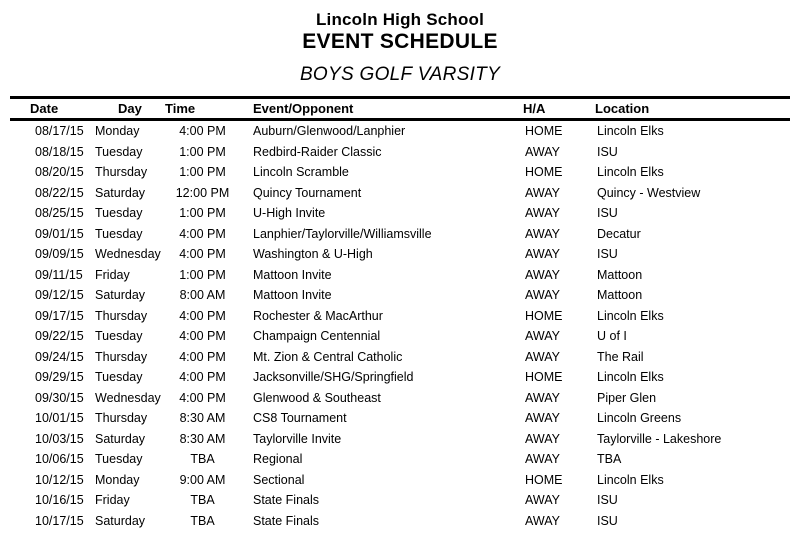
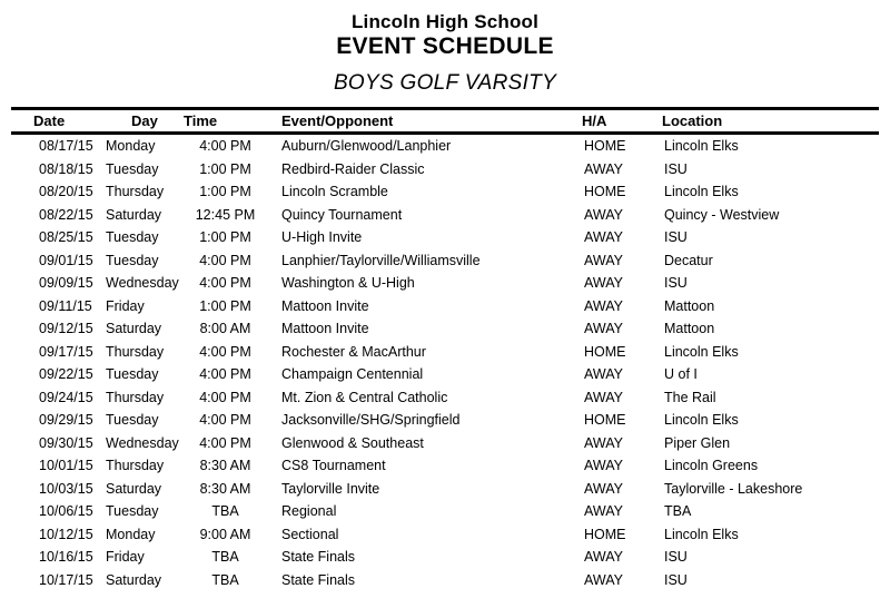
  Lincoln High School
  EVENT SCHEDULE
  BOYS GOLF VARSITY
  Date	Day	Time	Event/Opponent	H/A	Location
  08/17/15	Monday	4:00 PM	Auburn/Glenwood/Lanphier	HOME	Lincoln Elks
  08/18/15	Tuesday	1:00 PM	Redbird-Raider Classic	AWAY	ISU
  08/20/15	Thursday	1:00 PM	Lincoln Scramble	HOME	Lincoln Elks
- 08/22/15	Saturday	12:00 PM	Quincy Tournament	AWAY	Quincy - Westview
+ 08/22/15	Saturday	12:45 PM	Quincy Tournament	AWAY	Quincy - Westview
  08/25/15	Tuesday	1:00 PM	U-High Invite	AWAY	ISU
  09/01/15	Tuesday	4:00 PM	Lanphier/Taylorville/Williamsville	AWAY	Decatur
  09/09/15	Wednesday	4:00 PM	Washington & U-High	AWAY	ISU
  09/11/15	Friday	1:00 PM	Mattoon Invite	AWAY	Mattoon
  09/12/15	Saturday	8:00 AM	Mattoon Invite	AWAY	Mattoon
  09/17/15	Thursday	4:00 PM	Rochester & MacArthur	HOME	Lincoln Elks
  09/22/15	Tuesday	4:00 PM	Champaign Centennial	AWAY	U of I
  09/24/15	Thursday	4:00 PM	Mt. Zion & Central Catholic	AWAY	The Rail
  09/29/15	Tuesday	4:00 PM	Jacksonville/SHG/Springfield	HOME	Lincoln Elks
  09/30/15	Wednesday	4:00 PM	Glenwood & Southeast	AWAY	Piper Glen
  10/01/15	Thursday	8:30 AM	CS8 Tournament	AWAY	Lincoln Greens
  10/03/15	Saturday	8:30 AM	Taylorville Invite	AWAY	Taylorville - Lakeshore
  10/06/15	Tuesday	TBA	Regional	AWAY	TBA
  10/12/15	Monday	9:00 AM	Sectional	HOME	Lincoln Elks
  10/16/15	Friday	TBA	State Finals	AWAY	ISU
  10/17/15	Saturday	TBA	State Finals	AWAY	ISU
